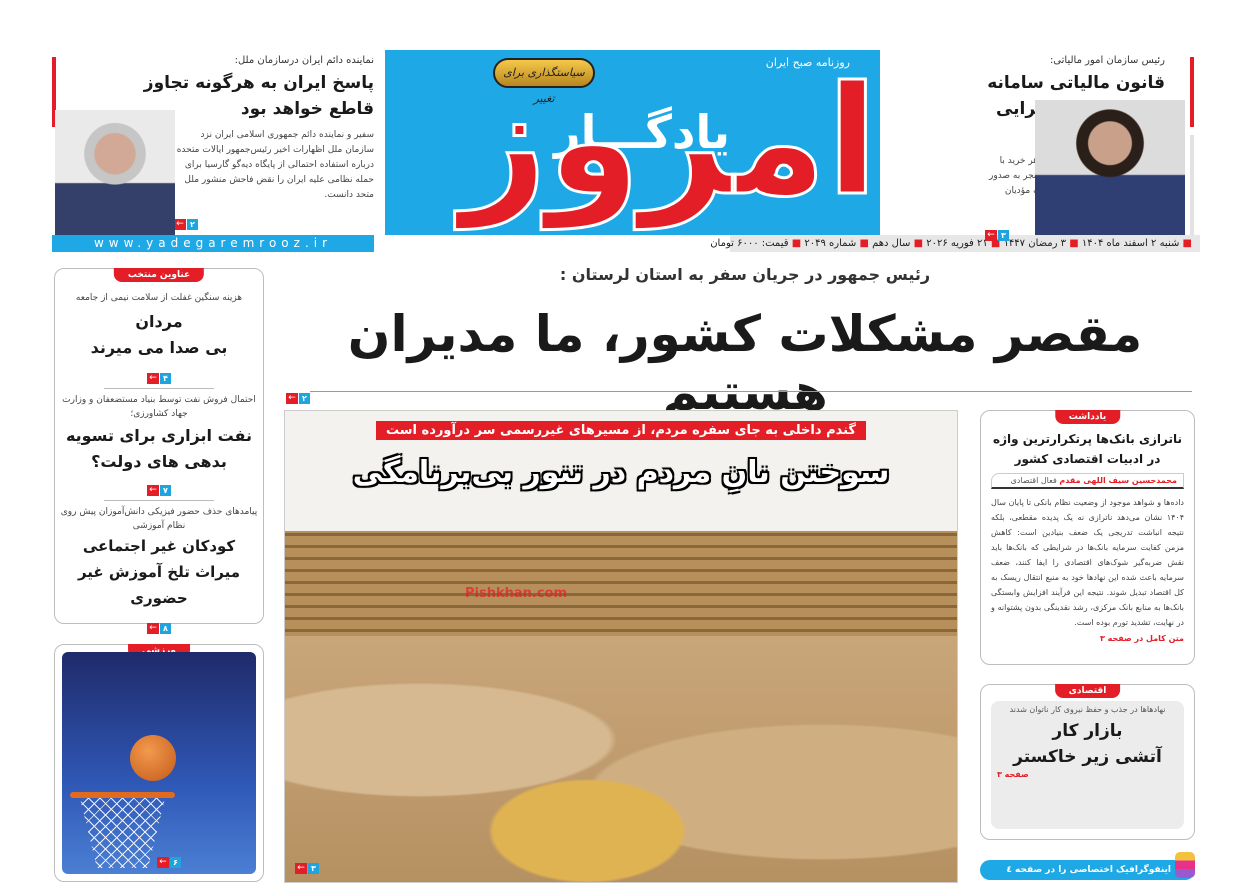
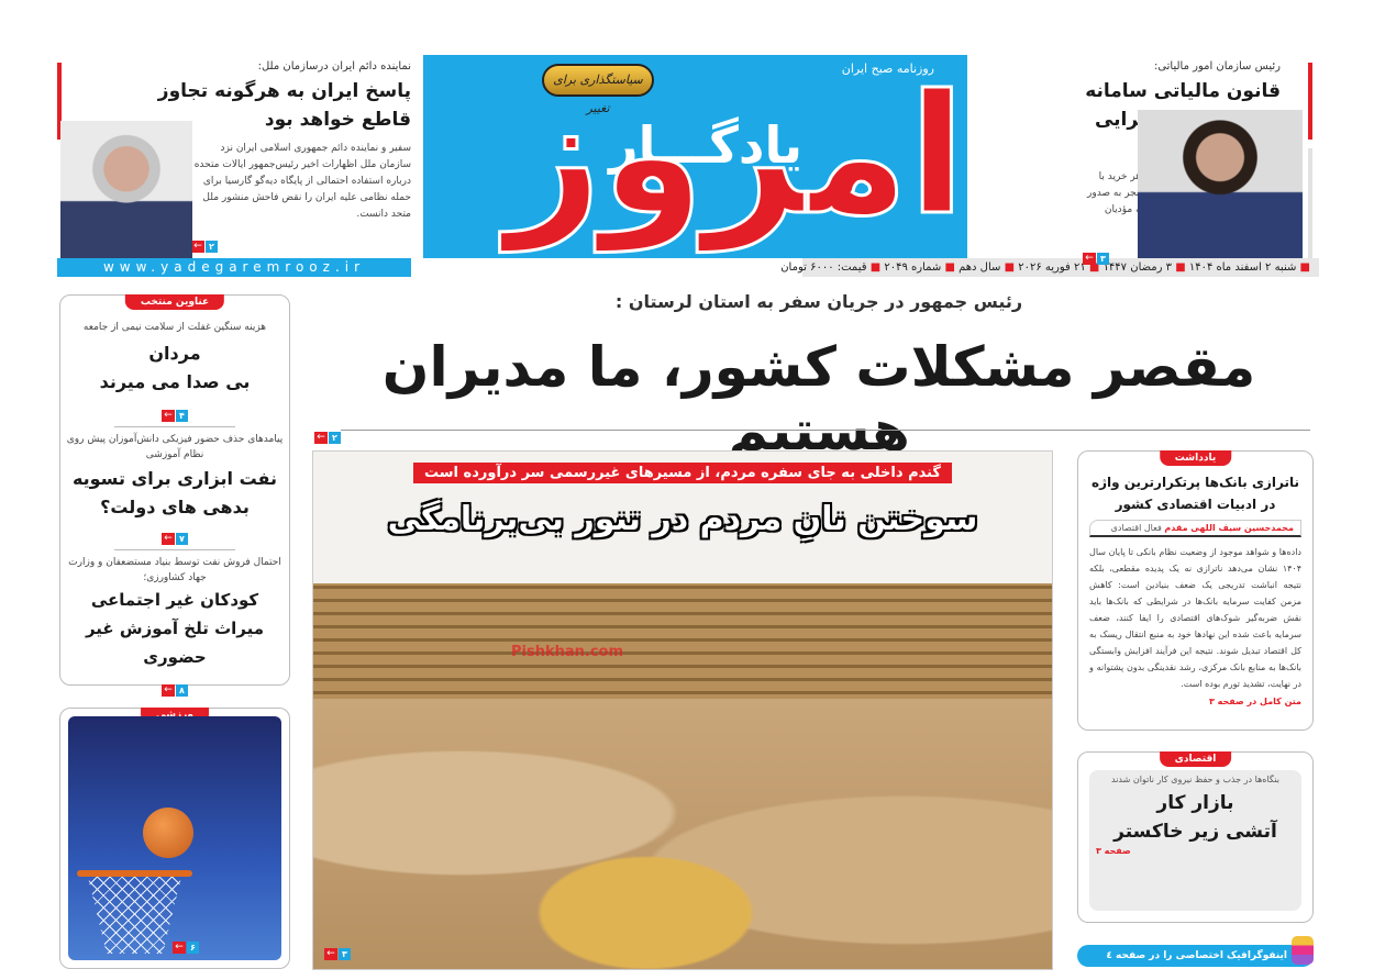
  روزنامه صبح ایران
  سیاستگذاری برای تغییر
  یادگـــار
  امروز
  www.yadegaremrooz.ir
  ■ شنبه ۲ اسفند ماه ۱۴۰۴ ■ ۳ رمضان ۱۴۴۷ ■ ۲۱ فوریه ۲۰۲۶ ■ سال دهم ■ شماره ۲۰۴۹ ■ قیمت: ۶۰۰۰ تومان
  رئیس سازمان امور مالیاتی:
  قانون مالیاتی سامانه
  ←
  ۳
  نماینده دائم ایران درسازمان ملل:
  پاسخ ایران به هرگونه تجاوز
  قاطع خواهد بود
  سفیر و نماینده دائم جمهوری اسلامی ایران نزد سازمان ملل اظهارات اخیر رئیس‌جمهور ایالات متحده درباره استفاده احتمالی از پایگاه دیه‌گو گارسیا برای حمله نظامی علیه ایران را نقض فاحش منشور ملل متحد دانست.
  ←
  ۲
  رئیس جمهور در جریان سفر به استان لرستان :
  مقصر مشکلات کشور، ما مدیران هستیم
  ←
  ۲
  عناوین منتخب
  هزینه سنگین غفلت از سلامت نیمی از جامعه
  مردان
  بی صدا می میرند
  ←
  ۴
- احتمال فروش نفت توسط بنیاد مستضعفان و وزارت جهاد کشاورزی؛
+ پیامدهای حذف حضور فیزیکی دانش‌آموزان پیش روی نظام آموزشی
  نفت ابزاری برای تسویه
  بدهی های دولت؟
  ←
  ۷
- پیامدهای حذف حضور فیزیکی دانش‌آموزان پیش روی نظام آموزشی
+ احتمال فروش نفت توسط بنیاد مستضعفان و وزارت جهاد کشاورزی؛
  کودکان غیر اجتماعی
  میراث تلخ آموزش غیر حضوری
  ←
  ۸
  ورزشی
  ←
  ۶
  گندم داخلی به جای سفره مردم، از مسیرهای غیررسمی سر درآورده است
  سوختن نانِ مردم در تنور بیبرنامگی
  Pishkhan.com
  ←
  ۳
  یادداشت
  ناترازی بانک‌ها پرتکرارترین واژه
  در ادبیات اقتصادی کشور
  محمدحسین سیف اللهی مقدم فعال اقتصادی
  داده‌ها و شواهد موجود از وضعیت نظام بانکی تا پایان سال ۱۴۰۴ نشان می‌دهد ناترازی نه یک پدیده مقطعی، بلکه نتیجه انباشت تدریجی یک ضعف بنیادین است: کاهش مزمن کفایت سرمایه بانک‌ها در شرایطی که بانک‌ها باید نقش ضربه‌گیر شوک‌های اقتصادی را ایفا کنند، ضعف سرمایه باعث شده این نهادها خود به منبع انتقال ریسک به کل اقتصاد تبدیل شوند. نتیجه این فرآیند افزایش وابستگی بانک‌ها به منابع بانک مرکزی، رشد نقدینگی بدون پشتوانه و در نهایت، تشدید تورم بوده است.
  متن کامل در صفحه ۳
  اقتصادی
- نهادها‌ها در جذب و حفظ نیروی کار ناتوان شدند
+ بنگاه‌ها در جذب و حفظ نیروی کار ناتوان شدند
  بازار کار
  آتشی زیر خاکستر
  صفحه ۳
  اینفوگرافیک اختصاصی را در صفحه ٤
